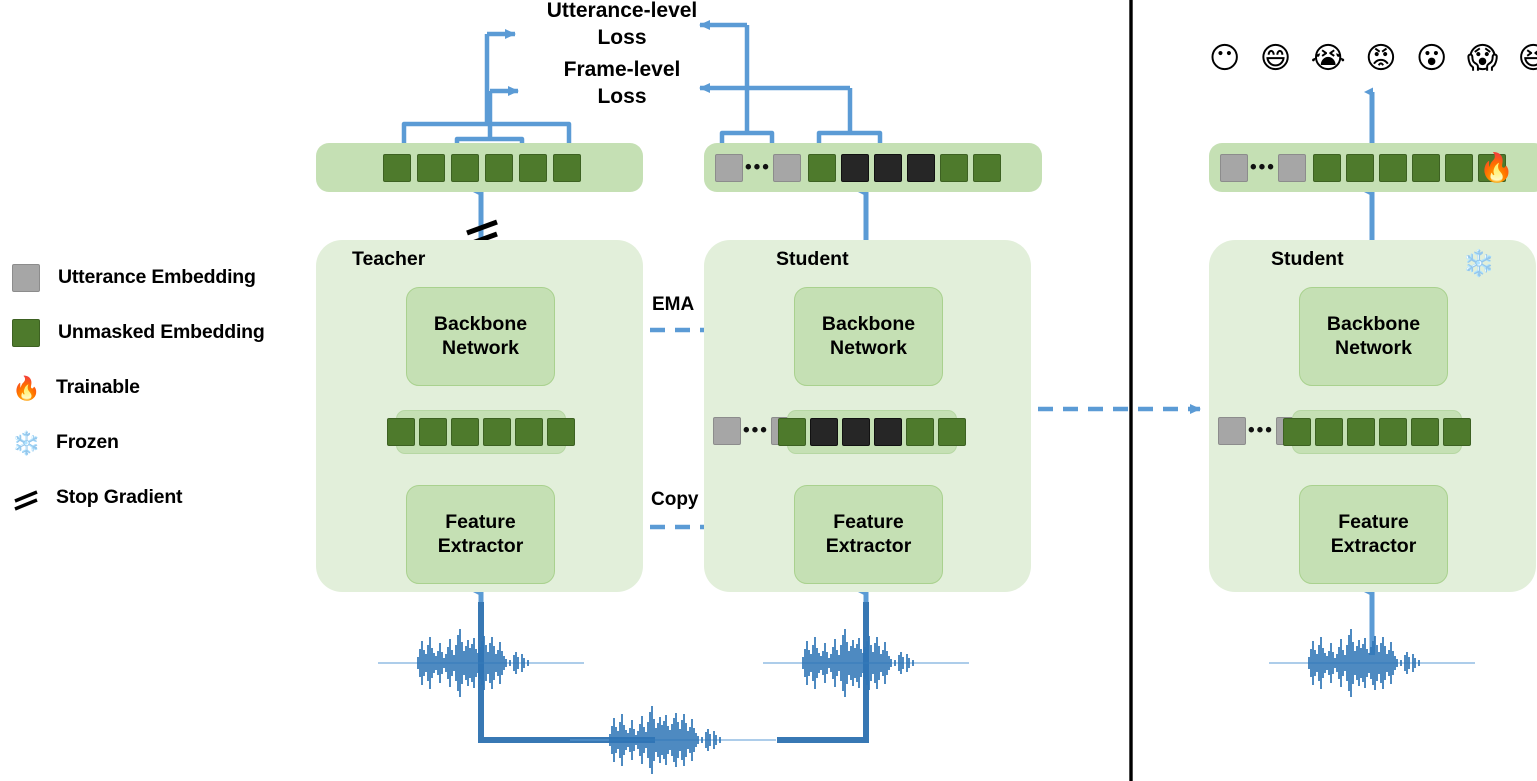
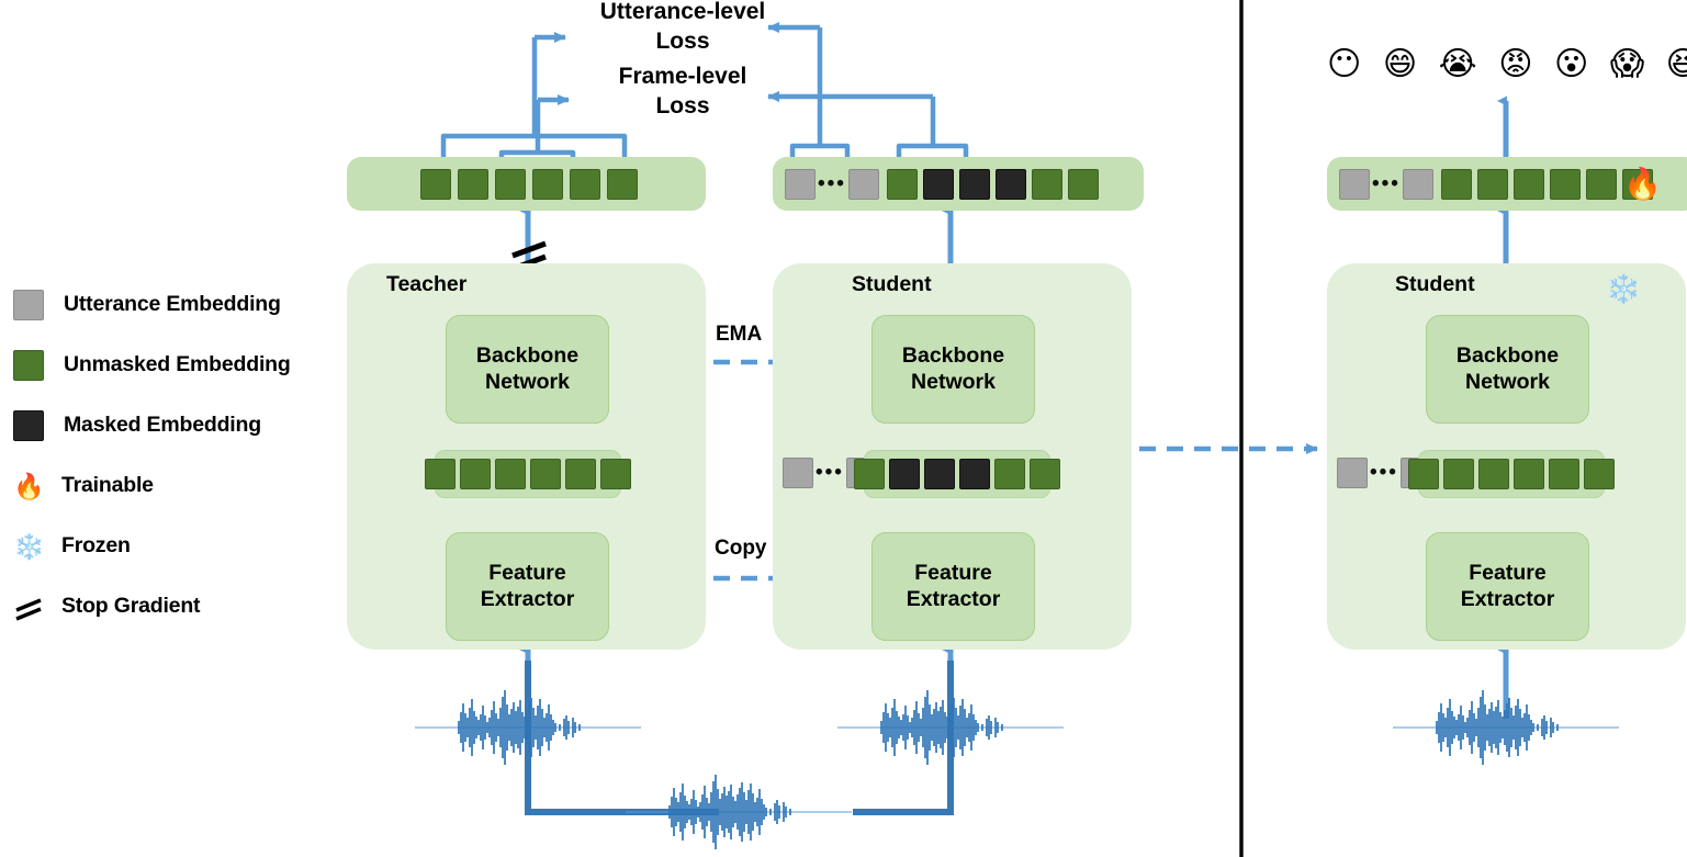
  Utterance Embedding
  Unmasked Embedding
+ Masked Embedding
  🔥
  Trainable
  ❄️
  Frozen
  Stop Gradient
  Utterance-level
  Loss
  Frame-level
  Loss
  •••
  •••
  🔥
  Teacher
  Backbone
  Network
  Feature
  Extractor
  Student
  Backbone
  Network
  •••
  Feature
  Extractor
  Student
  ❄️
  Backbone
  Network
  •••
  Feature
  Extractor
  EMA
  Copy
  😶
  😄
  😭
  😡
  😮
  😱
  😆
